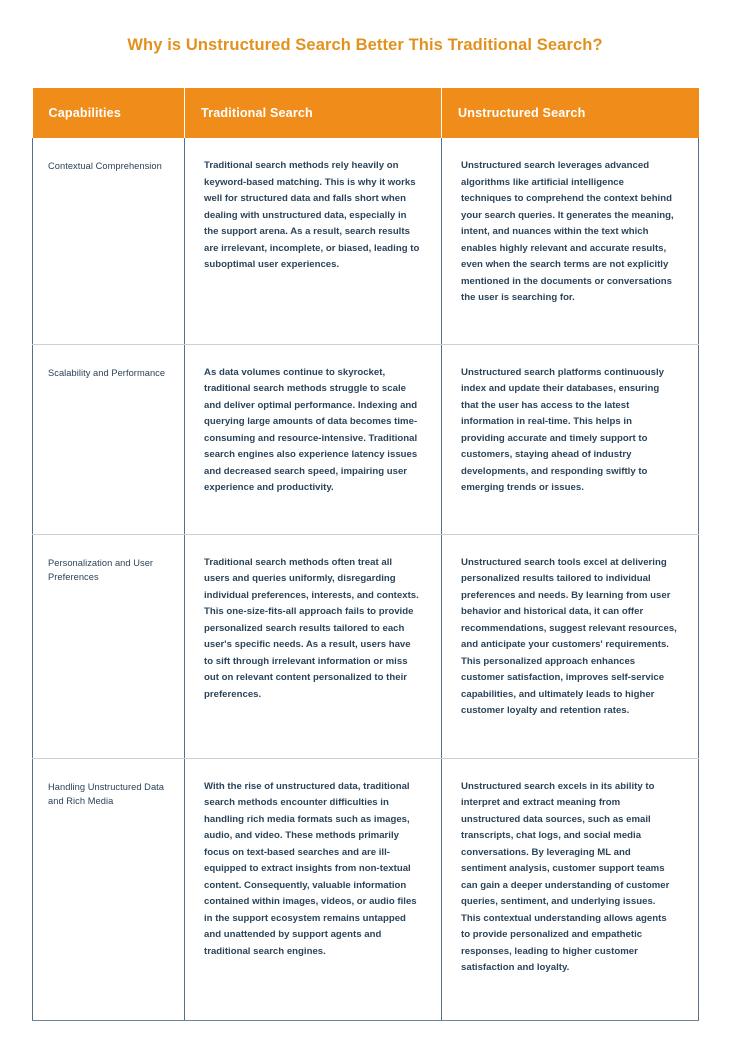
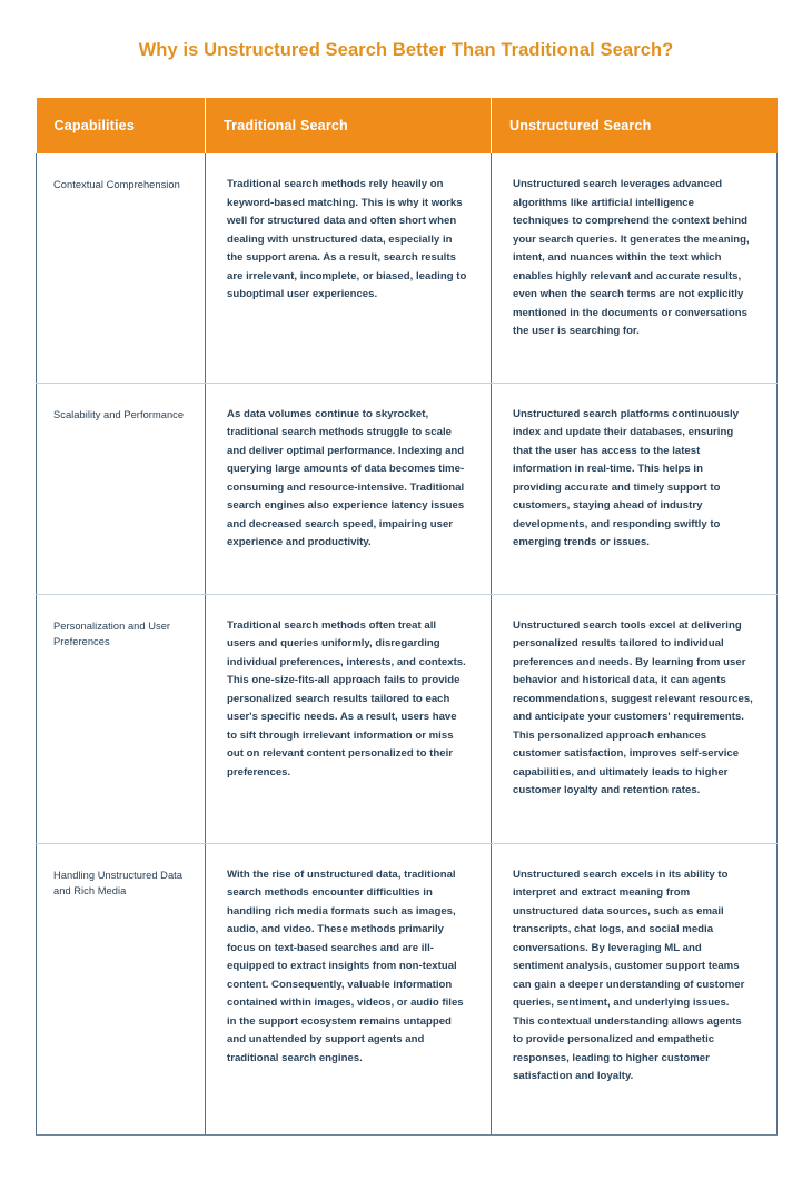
- Why is Unstructured Search Better This Traditional Search?
+ Why is Unstructured Search Better Than Traditional Search?
  Capabilities	Traditional Search	Unstructured Search
- Contextual Comprehension	Traditional search methods rely heavily on keyword-based matching. This is why it works well for structured data and falls short when dealing with unstructured data, especially in the support arena. As a result, search results are irrelevant, incomplete, or biased, leading to suboptimal user experiences.	Unstructured search leverages advanced algorithms like artificial intelligence techniques to comprehend the context behind your search queries. It generates the meaning, intent, and nuances within the text which enables highly relevant and accurate results, even when the search terms are not explicitly mentioned in the documents or conversations the user is searching for.
+ Contextual Comprehension	Traditional search methods rely heavily on keyword-based matching. This is why it works well for structured data and often short when dealing with unstructured data, especially in the support arena. As a result, search results are irrelevant, incomplete, or biased, leading to suboptimal user experiences.	Unstructured search leverages advanced algorithms like artificial intelligence techniques to comprehend the context behind your search queries. It generates the meaning, intent, and nuances within the text which enables highly relevant and accurate results, even when the search terms are not explicitly mentioned in the documents or conversations the user is searching for.
  Scalability and Performance	As data volumes continue to skyrocket, traditional search methods struggle to scale and deliver optimal performance. Indexing and querying large amounts of data becomes time-consuming and resource-intensive. Traditional search engines also experience latency issues and decreased search speed, impairing user experience and productivity.	Unstructured search platforms continuously index and update their databases, ensuring that the user has access to the latest information in real-time. This helps in providing accurate and timely support to customers, staying ahead of industry developments, and responding swiftly to emerging trends or issues.
- Personalization and User Preferences	Traditional search methods often treat all users and queries uniformly, disregarding individual preferences, interests, and contexts. This one-size-fits-all approach fails to provide personalized search results tailored to each user's specific needs. As a result, users have to sift through irrelevant information or miss out on relevant content personalized to their preferences.	Unstructured search tools excel at delivering personalized results tailored to individual preferences and needs. By learning from user behavior and historical data, it can offer recommendations, suggest relevant resources, and anticipate your customers' requirements. This personalized approach enhances customer satisfaction, improves self-service capabilities, and ultimately leads to higher customer loyalty and retention rates.
+ Personalization and User Preferences	Traditional search methods often treat all users and queries uniformly, disregarding individual preferences, interests, and contexts. This one-size-fits-all approach fails to provide personalized search results tailored to each user's specific needs. As a result, users have to sift through irrelevant information or miss out on relevant content personalized to their preferences.	Unstructured search tools excel at delivering personalized results tailored to individual preferences and needs. By learning from user behavior and historical data, it can agents recommendations, suggest relevant resources, and anticipate your customers' requirements. This personalized approach enhances customer satisfaction, improves self-service capabilities, and ultimately leads to higher customer loyalty and retention rates.
  Handling Unstructured Data and Rich Media	With the rise of unstructured data, traditional search methods encounter difficulties in handling rich media formats such as images, audio, and video. These methods primarily focus on text-based searches and are ill-equipped to extract insights from non-textual content. Consequently, valuable information contained within images, videos, or audio files in the support ecosystem remains untapped and unattended by support agents and traditional search engines.	Unstructured search excels in its ability to interpret and extract meaning from unstructured data sources, such as email transcripts, chat logs, and social media conversations. By leveraging ML and sentiment analysis, customer support teams can gain a deeper understanding of customer queries, sentiment, and underlying issues. This contextual understanding allows agents to provide personalized and empathetic responses, leading to higher customer satisfaction and loyalty.
